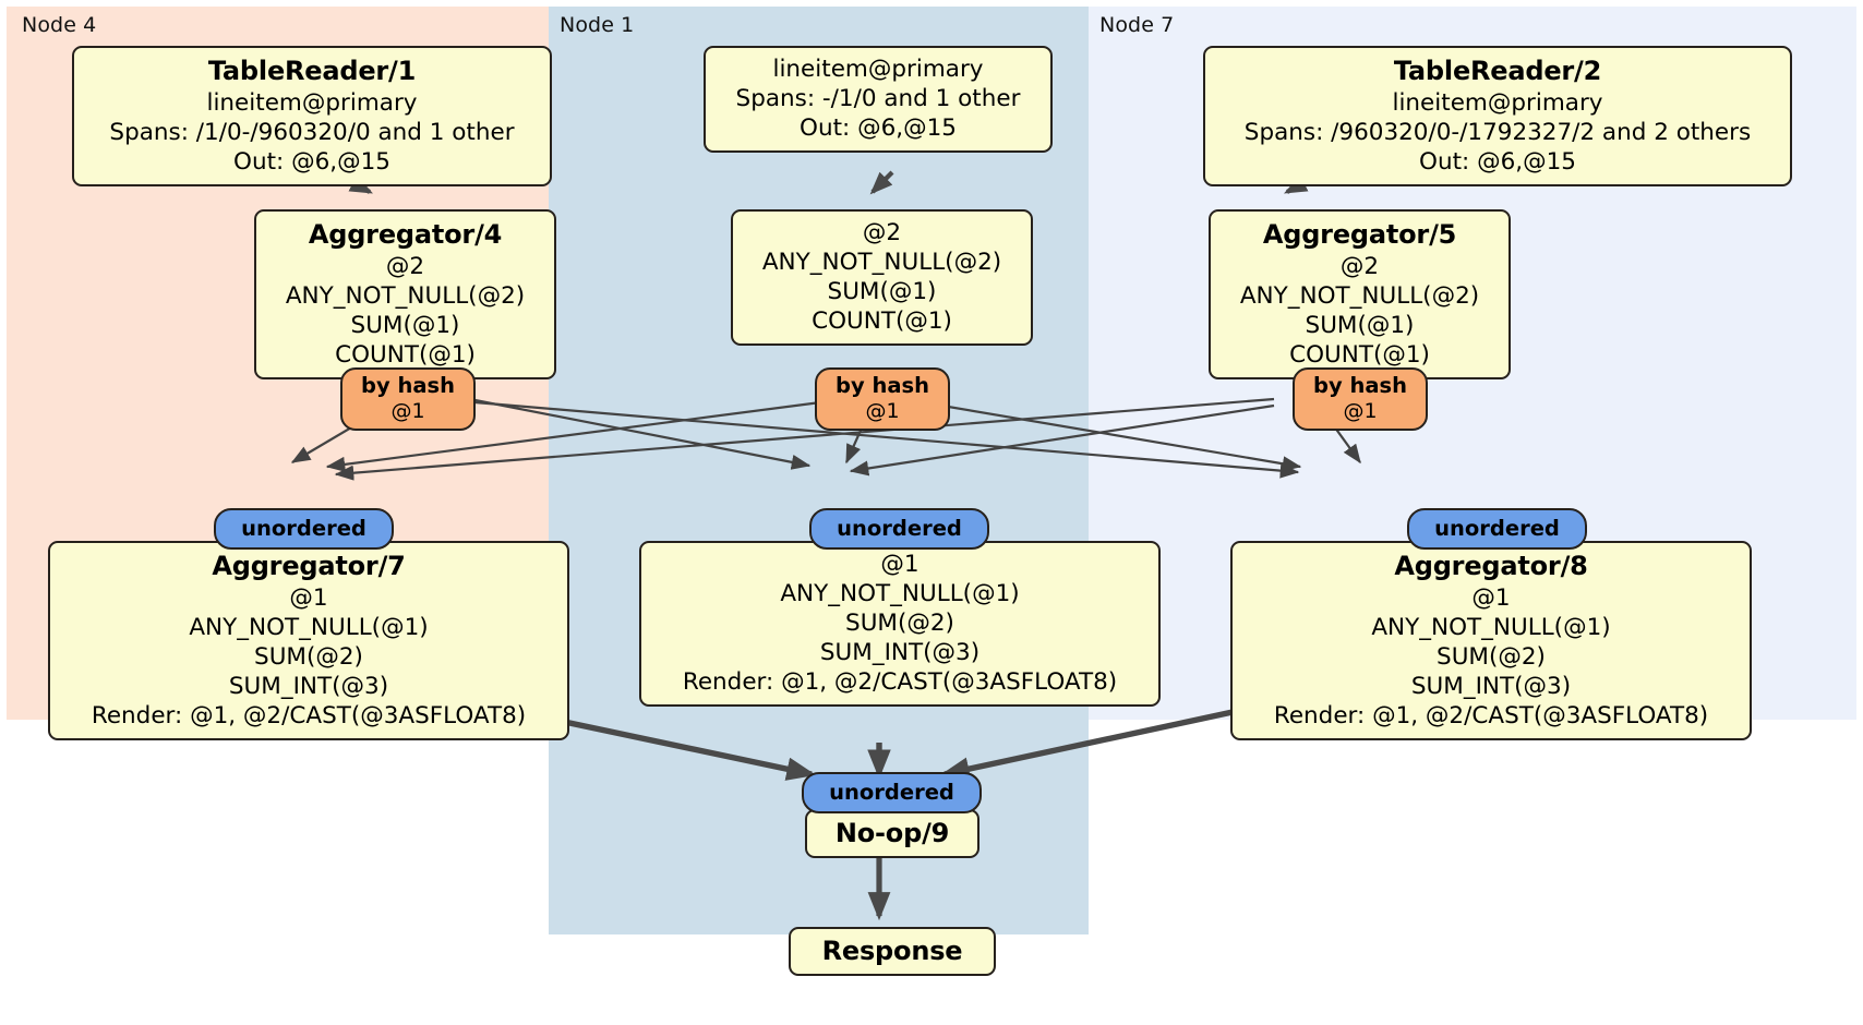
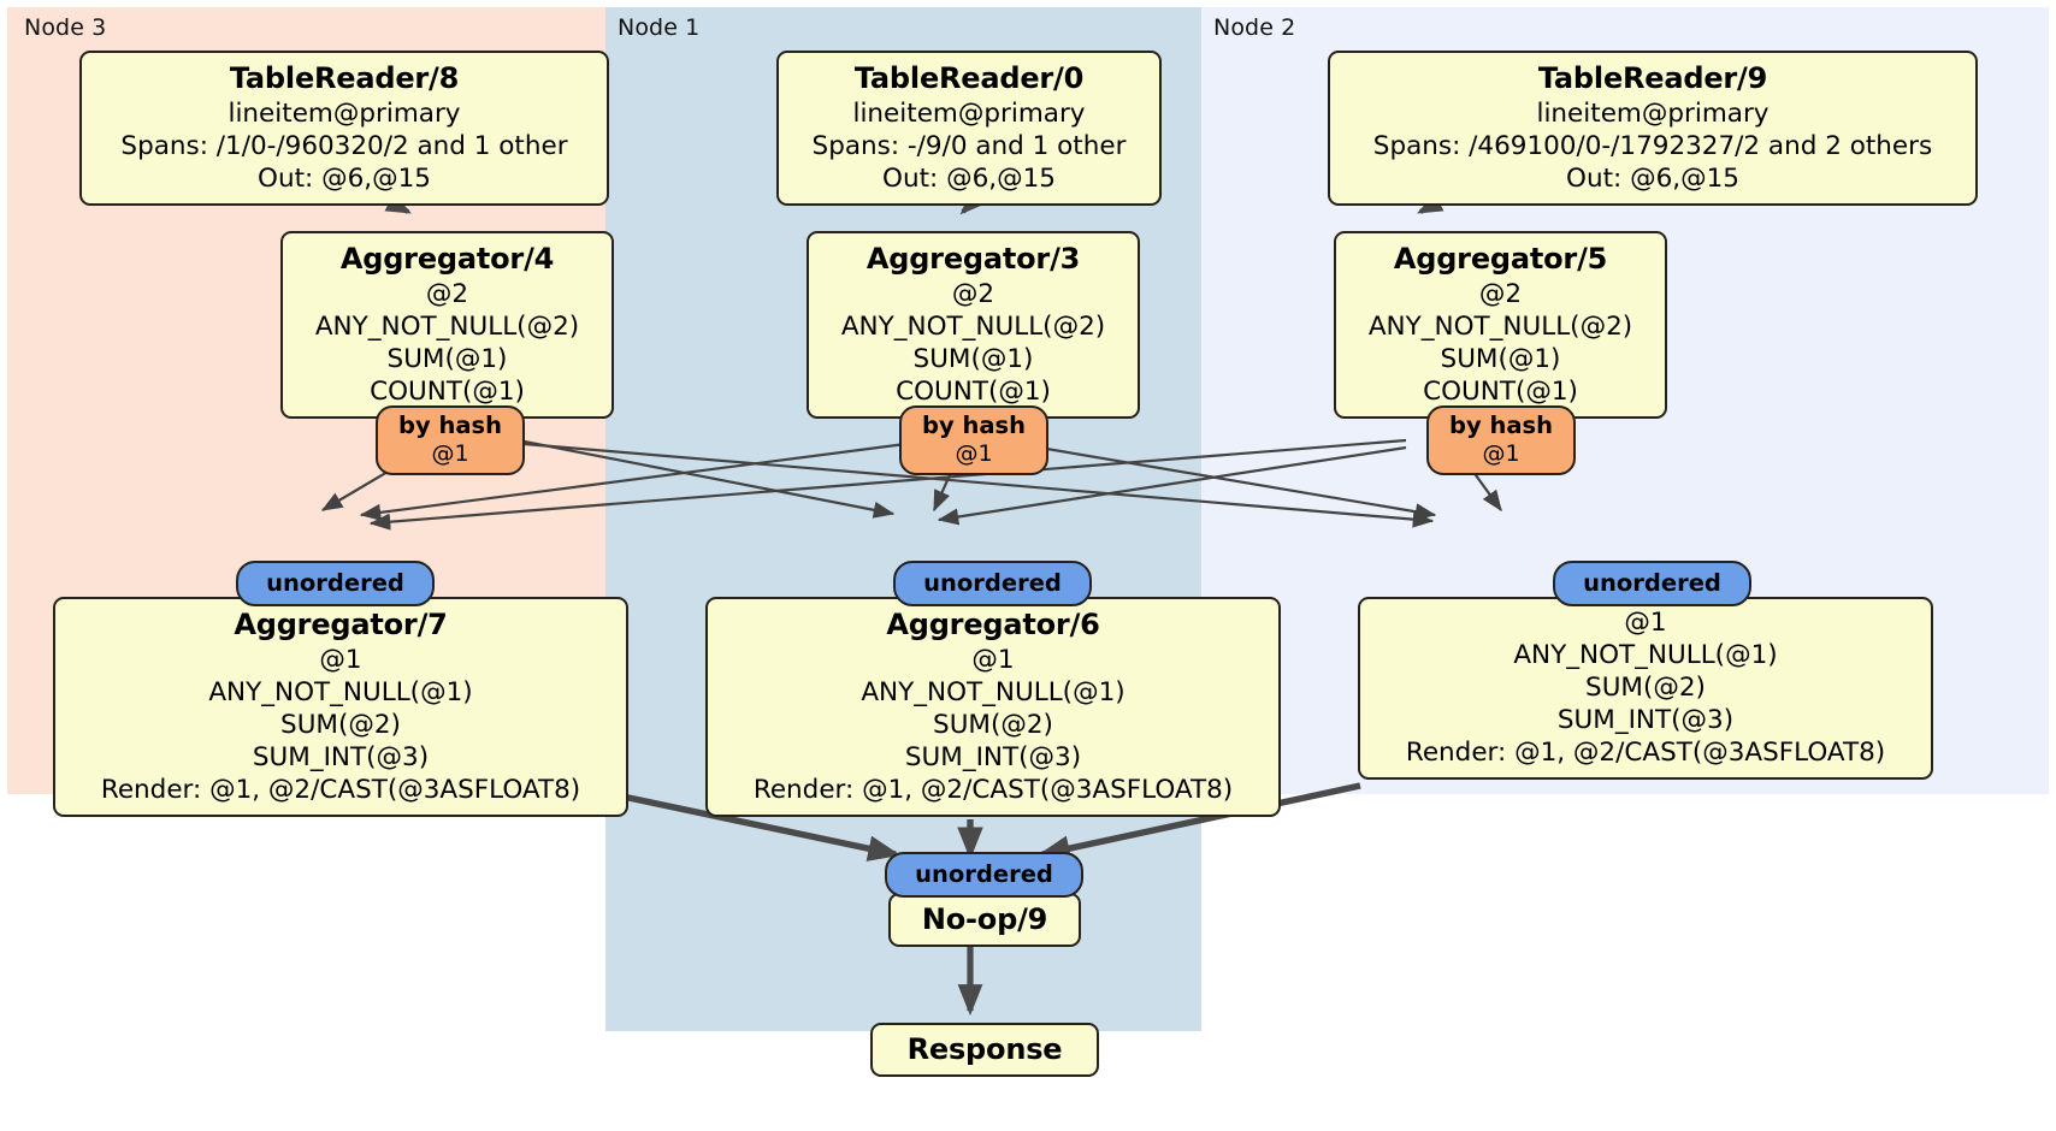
- Node 4
+ Node 3
  Node 1
- Node 7
+ Node 2
- TableReader/1
+ TableReader/8
  lineitem@primary
- Spans: /1/0-/960320/0 and 1 other
+ Spans: /1/0-/960320/2 and 1 other
  Out: @6,@15
+ TableReader/0
  lineitem@primary
- Spans: -/1/0 and 1 other
+ Spans: -/9/0 and 1 other
  Out: @6,@15
- TableReader/2
+ TableReader/9
  lineitem@primary
- Spans: /960320/0-/1792327/2 and 2 others
+ Spans: /469100/0-/1792327/2 and 2 others
  Out: @6,@15
  Aggregator/4
  @2
  ANY_NOT_NULL(@2)
  SUM(@1)
  COUNT(@1)
+ Aggregator/3
  @2
  ANY_NOT_NULL(@2)
  SUM(@1)
  COUNT(@1)
  Aggregator/5
  @2
  ANY_NOT_NULL(@2)
  SUM(@1)
  COUNT(@1)
  by hash
  @1
  by hash
  @1
  by hash
  @1
  unordered
  unordered
  unordered
  Aggregator/7
  @1
  ANY_NOT_NULL(@1)
  SUM(@2)
  SUM_INT(@3)
  Render: @1, @2/CAST(@3ASFLOAT8)
+ Aggregator/6
  @1
  ANY_NOT_NULL(@1)
  SUM(@2)
  SUM_INT(@3)
  Render: @1, @2/CAST(@3ASFLOAT8)
- Aggregator/8
  @1
  ANY_NOT_NULL(@1)
  SUM(@2)
  SUM_INT(@3)
  Render: @1, @2/CAST(@3ASFLOAT8)
  unordered
  No-op/9
  Response
